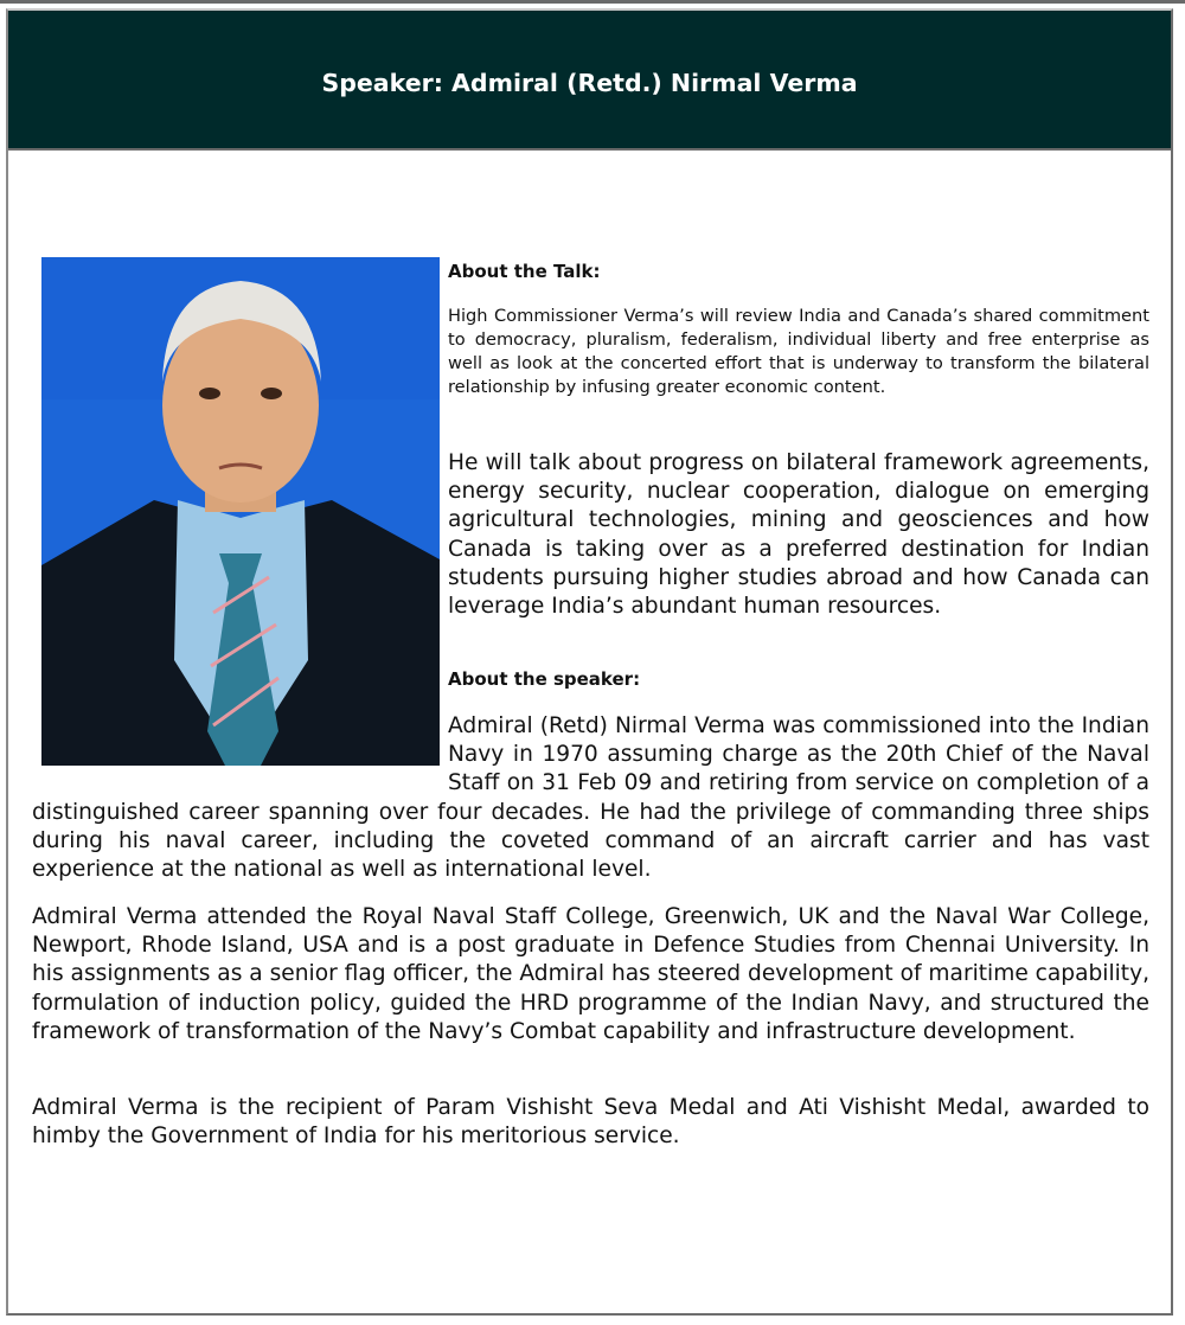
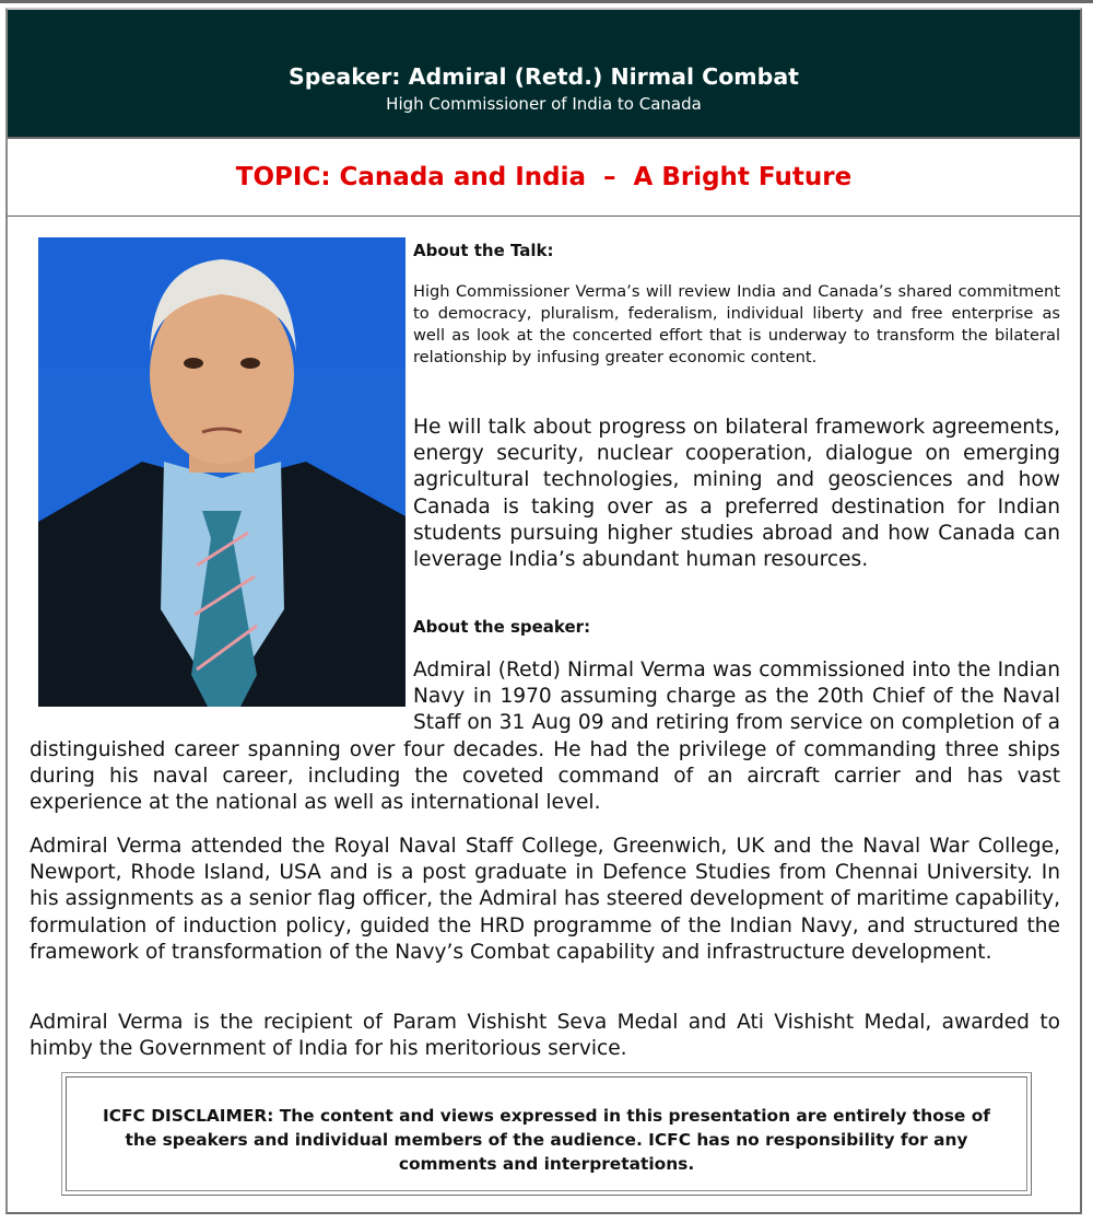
- Speaker: Admiral (Retd.) Nirmal Verma
+ Speaker: Admiral (Retd.) Nirmal Combat
+ High Commissioner of India to Canada
+ TOPIC: Canada and India – A Bright Future
  About the Talk:
  High Commissioner Verma’s will review India and Canada’s shared commitment to democracy, pluralism, federalism, individual liberty and free enterprise as well as look at the concerted effort that is underway to transform the bilateral relationship by infusing greater economic content.
  He will talk about progress on bilateral framework agreements, energy security, nuclear cooperation, dialogue on emerging agricultural technologies, mining and geosciences and how Canada is taking over as a preferred destination for Indian students pursuing higher studies abroad and how Canada can leverage India’s abundant human resources.
  About the speaker:
- Admiral (Retd) Nirmal Verma was commissioned into the Indian Navy in 1970 assuming charge as the 20th Chief of the Naval Staff on 31 Feb 09 and retiring from service on completion of a distinguished career spanning over four decades. He had the privilege of commanding three ships during his naval career, including the coveted command of an aircraft carrier and has vast experience at the national as well as international level.
+ Admiral (Retd) Nirmal Verma was commissioned into the Indian Navy in 1970 assuming charge as the 20th Chief of the Naval Staff on 31 Aug 09 and retiring from service on completion of a distinguished career spanning over four decades. He had the privilege of commanding three ships during his naval career, including the coveted command of an aircraft carrier and has vast experience at the national as well as international level.
  Admiral Verma attended the Royal Naval Staff College, Greenwich, UK and the Naval War College, Newport, Rhode Island, USA and is a post graduate in Defence Studies from Chennai University. In his assignments as a senior flag officer, the Admiral has steered development of maritime capability, formulation of induction policy, guided the HRD programme of the Indian Navy, and structured the framework of transformation of the Navy’s Combat capability and infrastructure development.
  Admiral Verma is the recipient of Param Vishisht Seva Medal and Ati Vishisht Medal, awarded to himby the Government of India for his meritorious service.
+ ICFC DISCLAIMER: The content and views expressed in this presentation are entirely those of the speakers and individual members of the audience. ICFC has no responsibility for any comments and interpretations.
